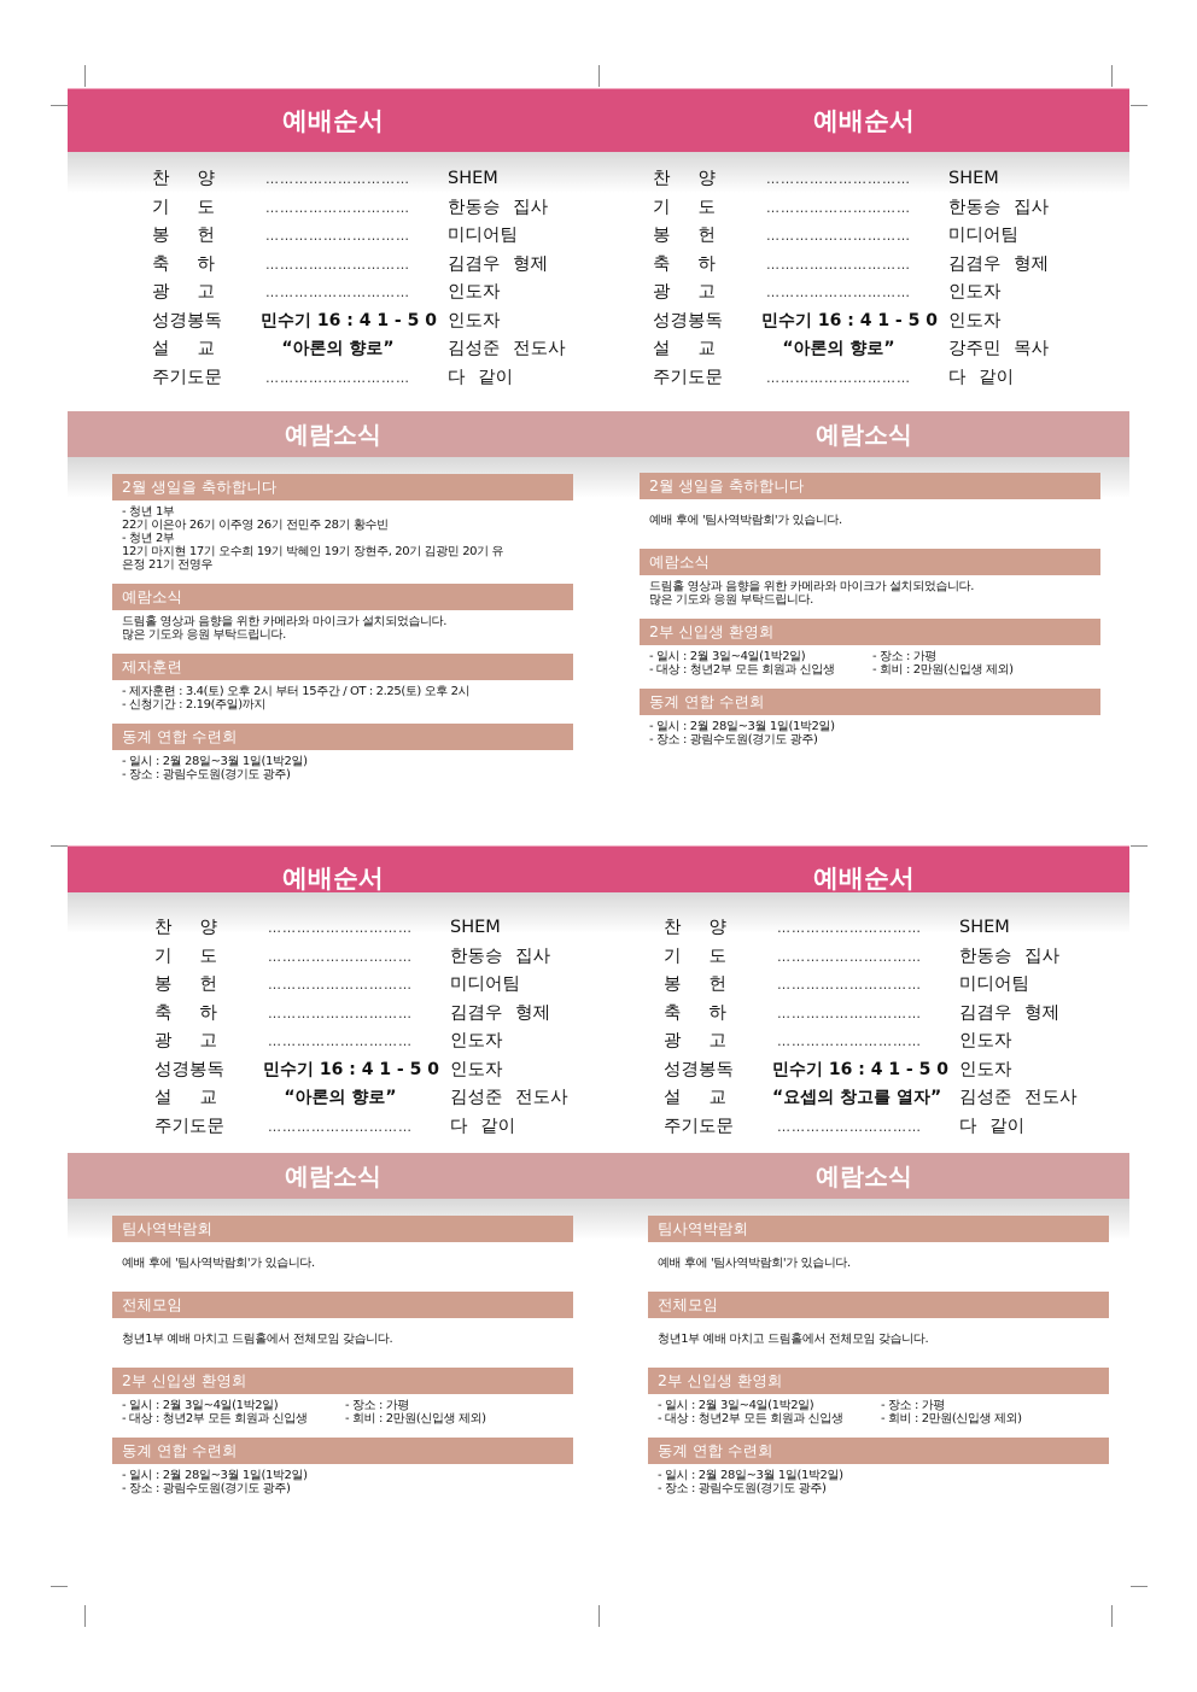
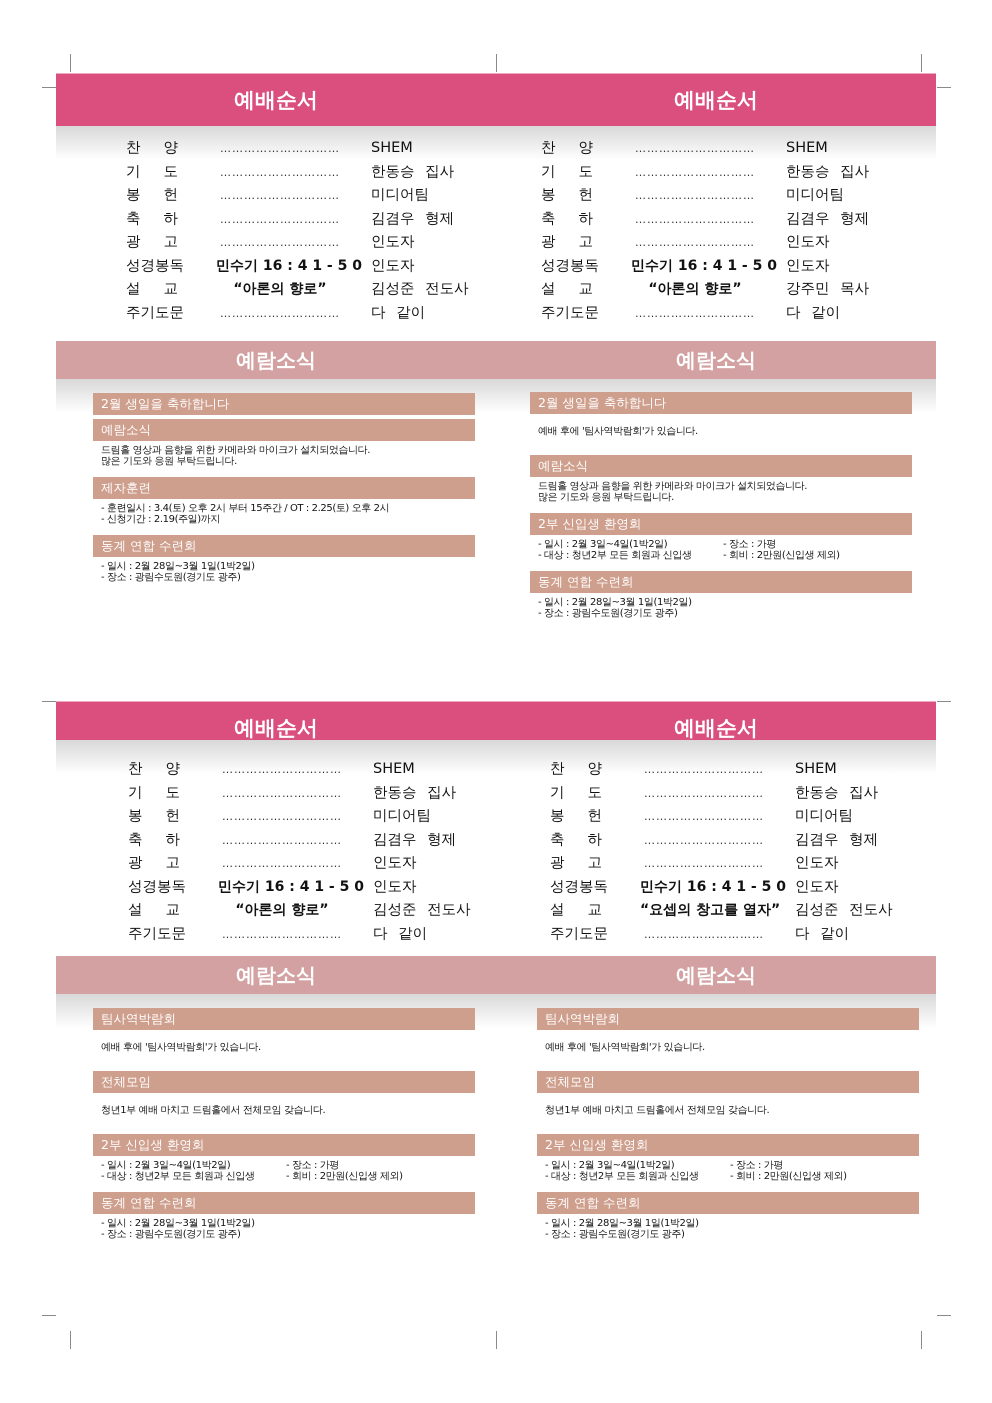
  예배순서
  예배순서
  찬
  양
  …………………………
  SHEM
  기
  도
  …………………………
  한동승 집사
  봉
  헌
  …………………………
  미디어팀
  축
  하
  …………………………
  김겸우 형제
  광
  고
  …………………………
  인도자
  성경봉독
  민수기 16 : 4 1 - 5 0
  인도자
  설
  교
  “아론의 향로”
  김성준 전도사
  주기도문
  …………………………
  다 같이
  찬
  양
  …………………………
  SHEM
  기
  도
  …………………………
  한동승 집사
  봉
  헌
  …………………………
  미디어팀
  축
  하
  …………………………
  김겸우 형제
  광
  고
  …………………………
  인도자
  성경봉독
  민수기 16 : 4 1 - 5 0
  인도자
  설
  교
  “아론의 향로”
  강주민 목사
  주기도문
  …………………………
  다 같이
  예람소식
  예람소식
  2월 생일을 축하합니다
- - 청년 1부
- 22기 이은아 26기 이주영 26기 전민주 28기 황수빈
- - 청년 2부
- 12기 마지현 17기 오수희 19기 박혜인 19기 장현주, 20기 김광민 20기 유
- 은정 21기 전영우
  예람소식
  드림홀 영상과 음향을 위한 카메라와 마이크가 설치되었습니다.
  많은 기도와 응원 부탁드립니다.
  제자훈련
- - 제자훈련 : 3.4(토) 오후 2시 부터 15주간 / OT : 2.25(토) 오후 2시
+ - 훈련일시 : 3.4(토) 오후 2시 부터 15주간 / OT : 2.25(토) 오후 2시
  - 신청기간 : 2.19(주일)까지
  동계 연합 수련회
  - 일시 : 2월 28일~3월 1일(1박2일)
  - 장소 : 광림수도원(경기도 광주)
  2월 생일을 축하합니다
  예배 후에 '팀사역박람회'가 있습니다.
  예람소식
  드림홀 영상과 음향을 위한 카메라와 마이크가 설치되었습니다.
  많은 기도와 응원 부탁드립니다.
  2부 신입생 환영회
  - 일시 : 2월 3일~4일(1박2일)
  - 대상 : 청년2부 모든 회원과 신입생
  - 장소 : 가평
  - 회비 : 2만원(신입생 제외)
  동계 연합 수련회
  - 일시 : 2월 28일~3월 1일(1박2일)
  - 장소 : 광림수도원(경기도 광주)
  예배순서
  예배순서
  찬
  양
  …………………………
  SHEM
  기
  도
  …………………………
  한동승 집사
  봉
  헌
  …………………………
  미디어팀
  축
  하
  …………………………
  김겸우 형제
  광
  고
  …………………………
  인도자
  성경봉독
  민수기 16 : 4 1 - 5 0
  인도자
  설
  교
  “아론의 향로”
  김성준 전도사
  주기도문
  …………………………
  다 같이
  찬
  양
  …………………………
  SHEM
  기
  도
  …………………………
  한동승 집사
  봉
  헌
  …………………………
  미디어팀
  축
  하
  …………………………
  김겸우 형제
  광
  고
  …………………………
  인도자
  성경봉독
  민수기 16 : 4 1 - 5 0
  인도자
  설
  교
  “요셉의 창고를 열자”
  김성준 전도사
  주기도문
  …………………………
  다 같이
  예람소식
  예람소식
  팀사역박람회
  예배 후에 '팀사역박람회'가 있습니다.
  전체모임
  청년1부 예배 마치고 드림홀에서 전체모임 갖습니다.
  2부 신입생 환영회
  - 일시 : 2월 3일~4일(1박2일)
  - 대상 : 청년2부 모든 회원과 신입생
  - 장소 : 가평
  - 회비 : 2만원(신입생 제외)
  동계 연합 수련회
  - 일시 : 2월 28일~3월 1일(1박2일)
  - 장소 : 광림수도원(경기도 광주)
  팀사역박람회
  예배 후에 '팀사역박람회'가 있습니다.
  전체모임
  청년1부 예배 마치고 드림홀에서 전체모임 갖습니다.
  2부 신입생 환영회
  - 일시 : 2월 3일~4일(1박2일)
  - 대상 : 청년2부 모든 회원과 신입생
  - 장소 : 가평
  - 회비 : 2만원(신입생 제외)
  동계 연합 수련회
  - 일시 : 2월 28일~3월 1일(1박2일)
  - 장소 : 광림수도원(경기도 광주)
